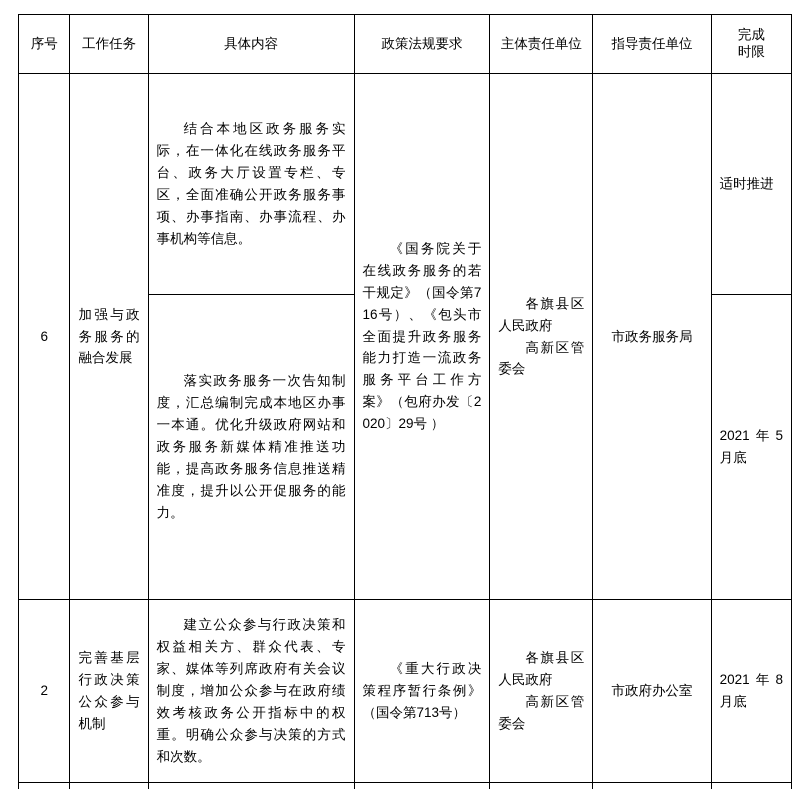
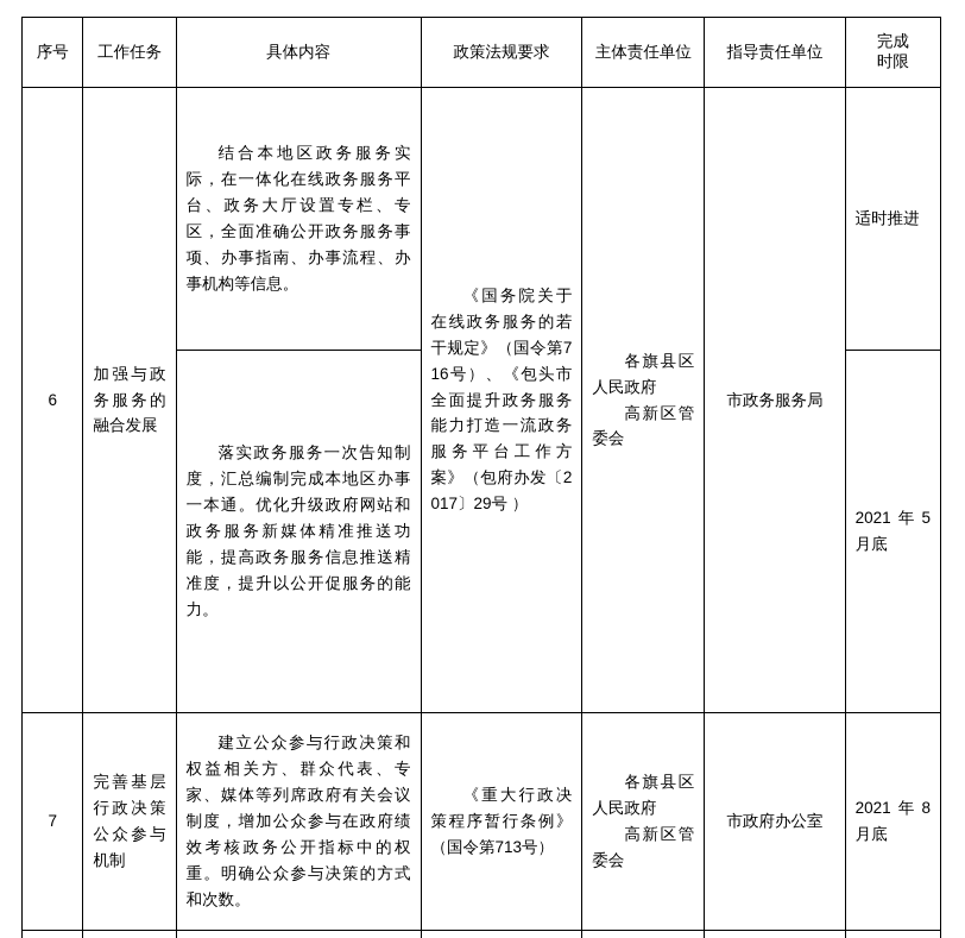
  序号	工作任务	具体内容	政策法规要求	主体责任单位	指导责任单位	完成 时限
- 6	加强与政务服务的融合发展	结合本地区政务服务实际，在一体化在线政务服务平台、政务大厅设置专栏、专区，全面准确公开政务服务事项、办事指南、办事流程、办事机构等信息。	《国务院关于在线政务服务的若干规定》（国令第716号）、《包头市全面提升政务服务能力打造一流政务服务平台工作方案》（包府办发〔2020〕29号 ）	各旗县区人民政府 高新区管委会	市政务服务局	适时推进
+ 6	加强与政务服务的融合发展	结合本地区政务服务实际，在一体化在线政务服务平台、政务大厅设置专栏、专区，全面准确公开政务服务事项、办事指南、办事流程、办事机构等信息。	《国务院关于在线政务服务的若干规定》（国令第716号）、《包头市全面提升政务服务能力打造一流政务服务平台工作方案》（包府办发〔2017〕29号 ）	各旗县区人民政府 高新区管委会	市政务服务局	适时推进
  落实政务服务一次告知制度，汇总编制完成本地区办事一本通。优化升级政府网站和政务服务新媒体精准推送功能，提高政务服务信息推送精准度，提升以公开促服务的能力。	2021年5月底
- 2	完善基层行政决策公众参与机制	建立公众参与行政决策和权益相关方、群众代表、专家、媒体等列席政府有关会议制度，增加公众参与在政府绩效考核政务公开指标中的权重。明确公众参与决策的方式和次数。	《重大行政决策程序暂行条例》（国令第713号）	各旗县区人民政府 高新区管委会	市政府办公室	2021年8月底
+ 7	完善基层行政决策公众参与机制	建立公众参与行政决策和权益相关方、群众代表、专家、媒体等列席政府有关会议制度，增加公众参与在政府绩效考核政务公开指标中的权重。明确公众参与决策的方式和次数。	《重大行政决策程序暂行条例》（国令第713号）	各旗县区人民政府 高新区管委会	市政府办公室	2021年8月底
